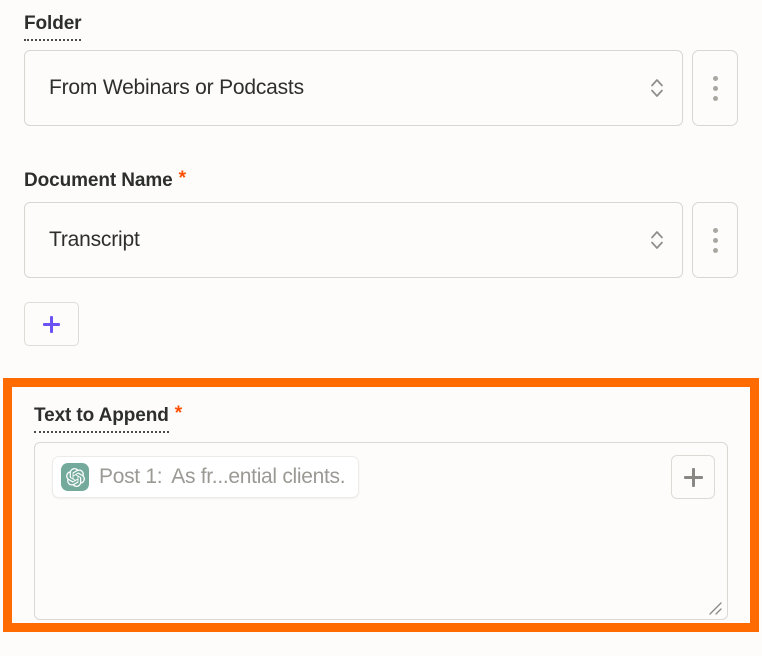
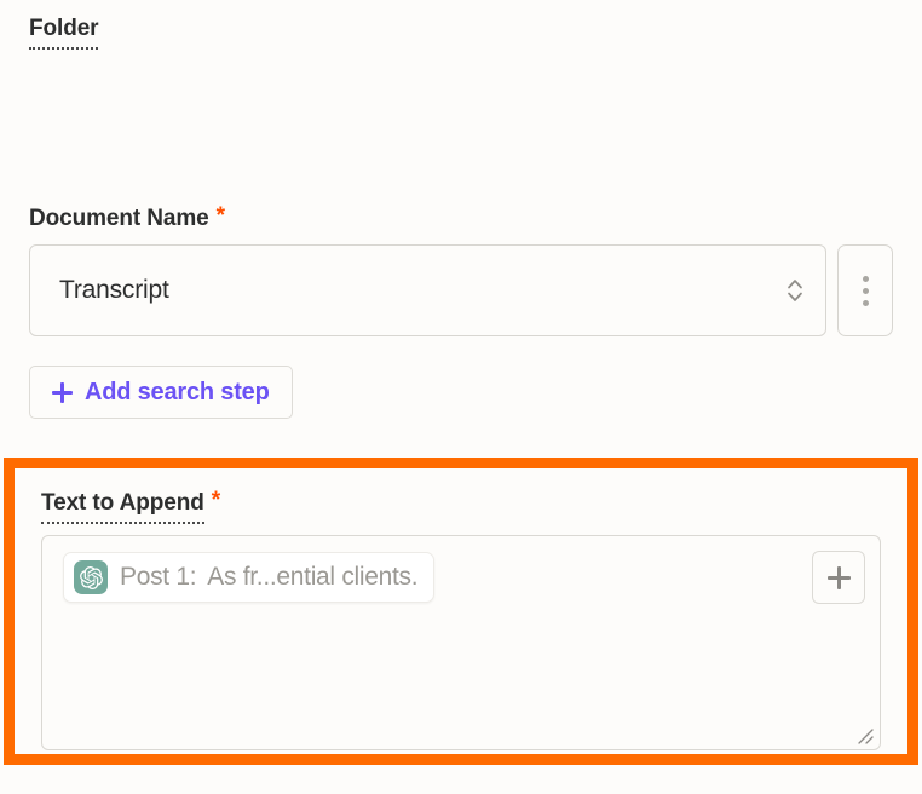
  Folder
- From Webinars or Podcasts
  Document Name
  *
  Transcript
+ Add search step
  Text to Append
  *
  Post 1: As fr...ential clients.
